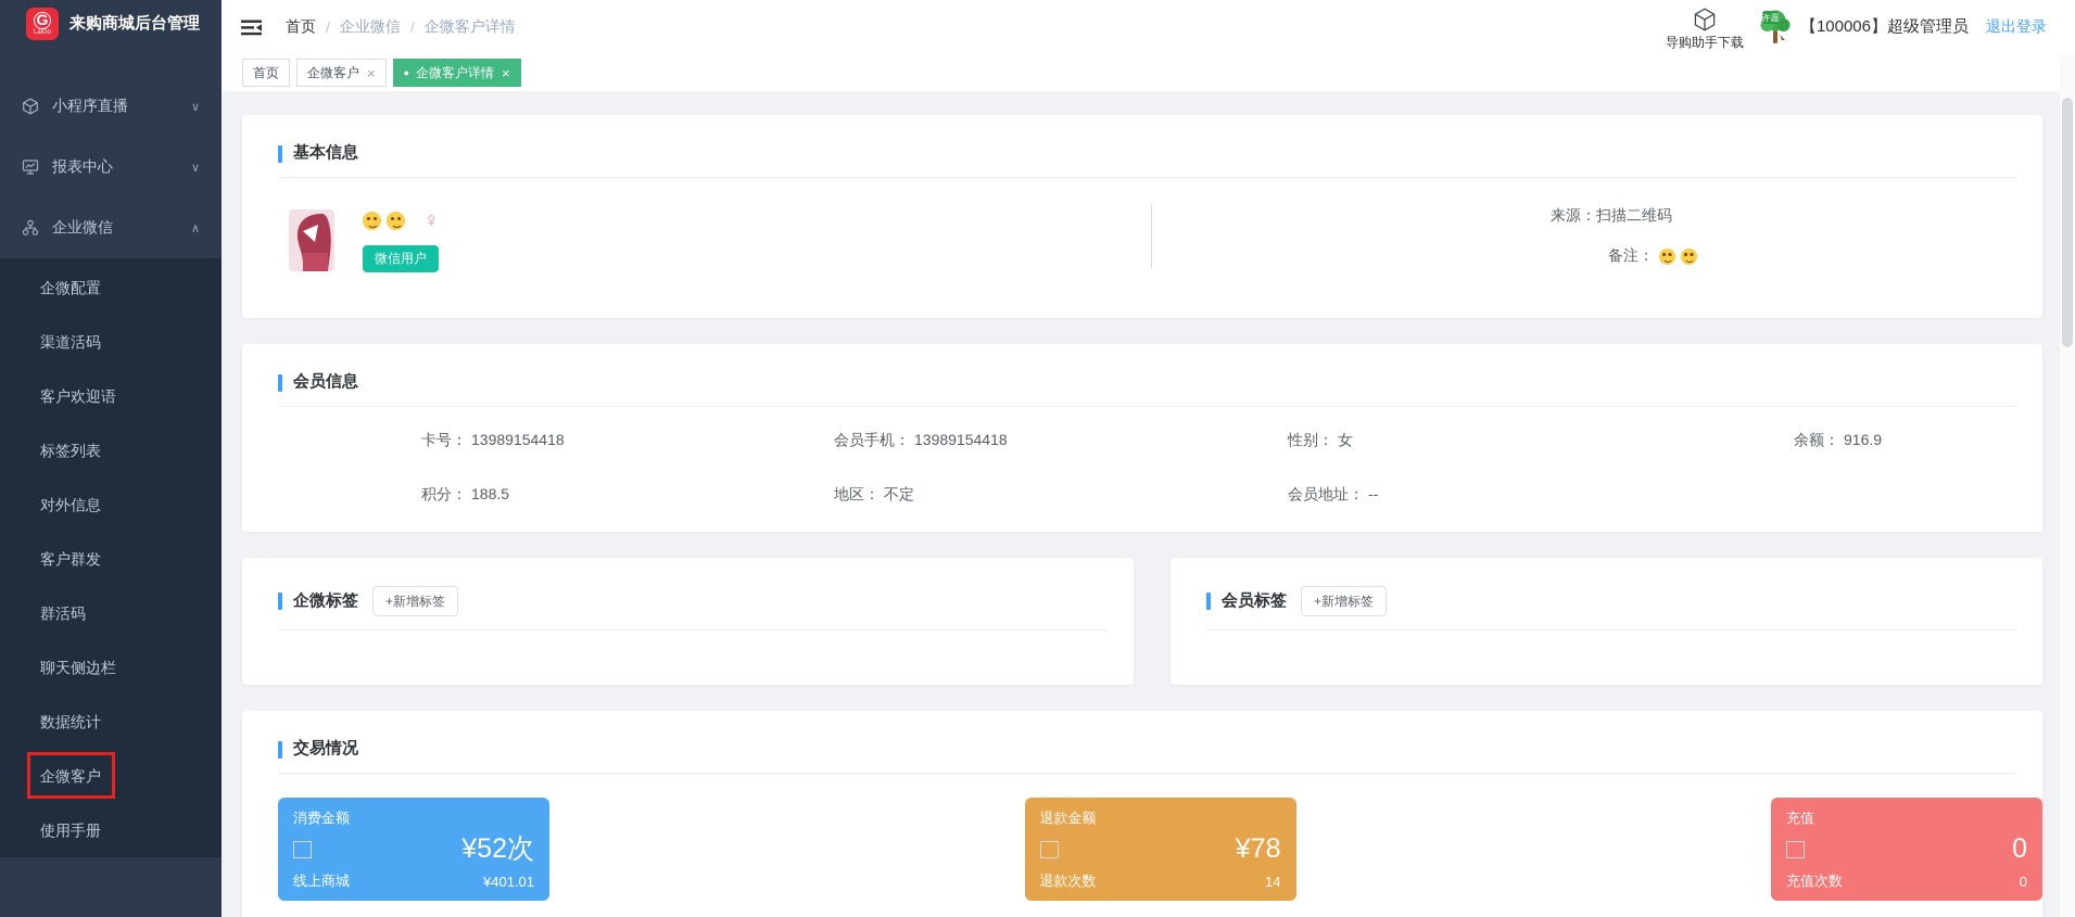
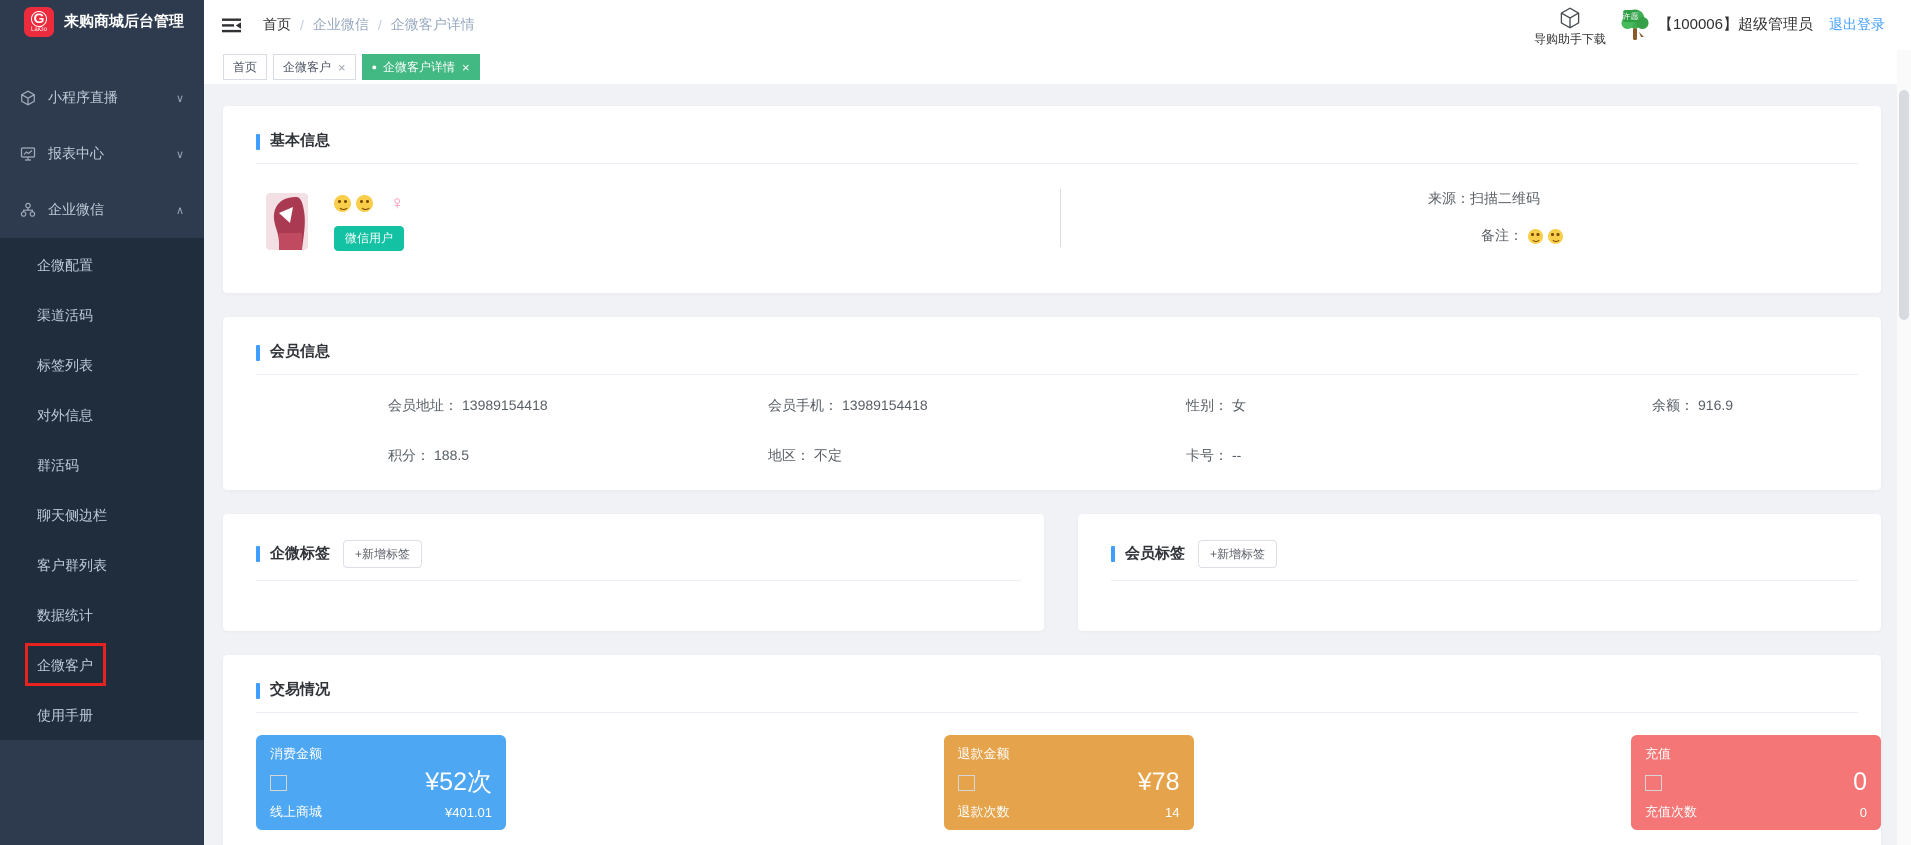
  G
  来购商城后台管理
  小程序直播
  ∨
  报表中心
  ∨
  企业微信
  ∧
  企微配置
  渠道活码
- 客户欢迎语
  标签列表
  对外信息
- 客户群发
  群活码
  聊天侧边栏
+ 客户群列表
  数据统计
  企微客户
  使用手册
  首页
  /
  企业微信
  /
  企微客户详情
  导购助手下载
  许愿
  【100006】超级管理员
  退出登录
  首页
  企微客户
  ×
  ●
  企微客户详情
  ×
  基本信息
  ♀
  微信用户
  来源：扫描二维码
  备注：
  会员信息
- 卡号： 13989154418
+ 会员地址： 13989154418
  会员手机： 13989154418
  性别： 女
  余额： 916.9
  积分： 188.5
  地区： 不定
- 会员地址： --
+ 卡号： --
  企微标签
  +新增标签
  会员标签
  +新增标签
  交易情况
  消费金额
  ¥52次
  线上商城
  ¥401.01
  退款金额
  ¥78
  退款次数
  14
  充值
  0
  充值次数
  0
